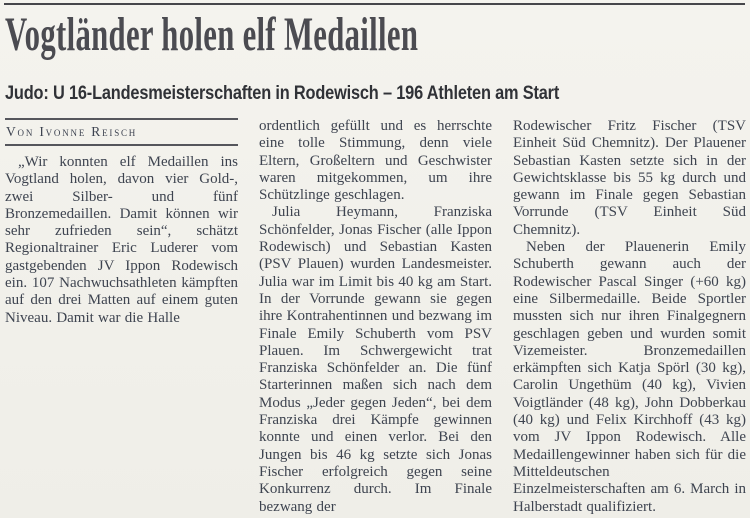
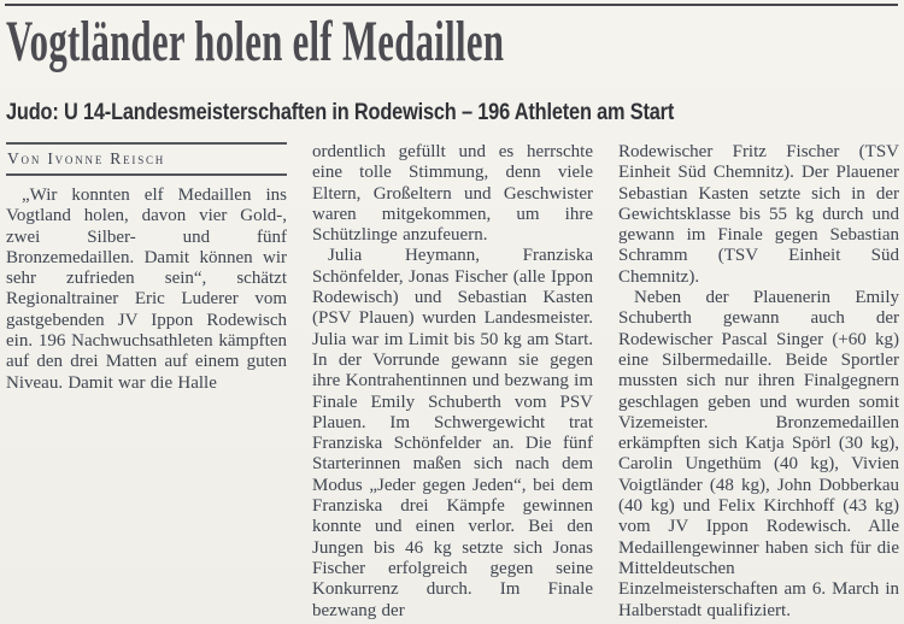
  Vogtländer holen elf Medaillen
- Judo: U 16-Landesmeisterschaften in Rodewisch – 196 Athleten am Start
+ Judo: U 14-Landesmeisterschaften in Rodewisch – 196 Athleten am Start
  Von Ivonne Reisch
- „Wir konnten elf Medaillen ins Vogtland holen, davon vier Gold-, zwei Silber- und fünf Bronzemedaillen. Damit können wir sehr zufrieden sein“, schätzt Regionaltrainer Eric Luderer vom gastgebenden JV Ippon Rodewisch ein. 107 Nachwuchsathleten kämpften auf den drei Matten auf einem guten Niveau. Damit war die Halle
+ „Wir konnten elf Medaillen ins Vogtland holen, davon vier Gold-, zwei Silber- und fünf Bronzemedaillen. Damit können wir sehr zufrieden sein“, schätzt Regionaltrainer Eric Luderer vom gastgebenden JV Ippon Rodewisch ein. 196 Nachwuchsathleten kämpften auf den drei Matten auf einem guten Niveau. Damit war die Halle
- ordentlich gefüllt und es herrschte eine tolle Stimmung, denn viele Eltern, Großeltern und Geschwister waren mitgekommen, um ihre Schützlinge geschlagen.
+ ordentlich gefüllt und es herrschte eine tolle Stimmung, denn viele Eltern, Großeltern und Geschwister waren mitgekommen, um ihre Schützlinge anzufeuern.
- Julia Heymann, Franziska Schönfelder, Jonas Fischer (alle Ippon Rodewisch) und Sebastian Kasten (PSV Plauen) wurden Landesmeister. Julia war im Limit bis 40 kg am Start. In der Vorrunde gewann sie gegen ihre Kontrahentinnen und bezwang im Finale Emily Schuberth vom PSV Plauen. Im Schwergewicht trat Franziska Schönfelder an. Die fünf Starterinnen maßen sich nach dem Modus „Jeder gegen Jeden“, bei dem Franziska drei Kämpfe gewinnen konnte und einen verlor. Bei den Jungen bis 46 kg setzte sich Jonas Fischer erfolgreich gegen seine Konkurrenz durch. Im Finale bezwang der
+ Julia Heymann, Franziska Schönfelder, Jonas Fischer (alle Ippon Rodewisch) und Sebastian Kasten (PSV Plauen) wurden Landesmeister. Julia war im Limit bis 50 kg am Start. In der Vorrunde gewann sie gegen ihre Kontrahentinnen und bezwang im Finale Emily Schuberth vom PSV Plauen. Im Schwergewicht trat Franziska Schönfelder an. Die fünf Starterinnen maßen sich nach dem Modus „Jeder gegen Jeden“, bei dem Franziska drei Kämpfe gewinnen konnte und einen verlor. Bei den Jungen bis 46 kg setzte sich Jonas Fischer erfolgreich gegen seine Konkurrenz durch. Im Finale bezwang der
- Rodewischer Fritz Fischer (TSV Einheit Süd Chemnitz). Der Plauener Sebastian Kasten setzte sich in der Gewichtsklasse bis 55 kg durch und gewann im Finale gegen Sebastian Vorrunde (TSV Einheit Süd Chemnitz).
+ Rodewischer Fritz Fischer (TSV Einheit Süd Chemnitz). Der Plauener Sebastian Kasten setzte sich in der Gewichtsklasse bis 55 kg durch und gewann im Finale gegen Sebastian Schramm (TSV Einheit Süd Chemnitz).
  Neben der Plauenerin Emily Schuberth gewann auch der Rodewischer Pascal Singer (+60 kg) eine Silbermedaille. Beide Sportler mussten sich nur ihren Finalgegnern geschlagen geben und wurden somit Vizemeister. Bronzemedaillen erkämpften sich Katja Spörl (30 kg), Carolin Ungethüm (40 kg), Vivien Voigtländer (48 kg), John Dobberkau (40 kg) und Felix Kirchhoff (43 kg) vom JV Ippon Rodewisch. Alle Medaillengewinner haben sich für die Mitteldeutschen Einzelmeisterschaften am 6. March in Halberstadt qualifiziert.
